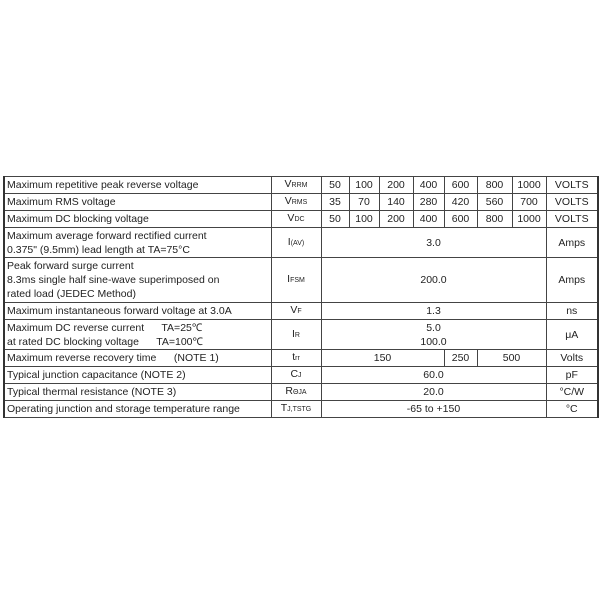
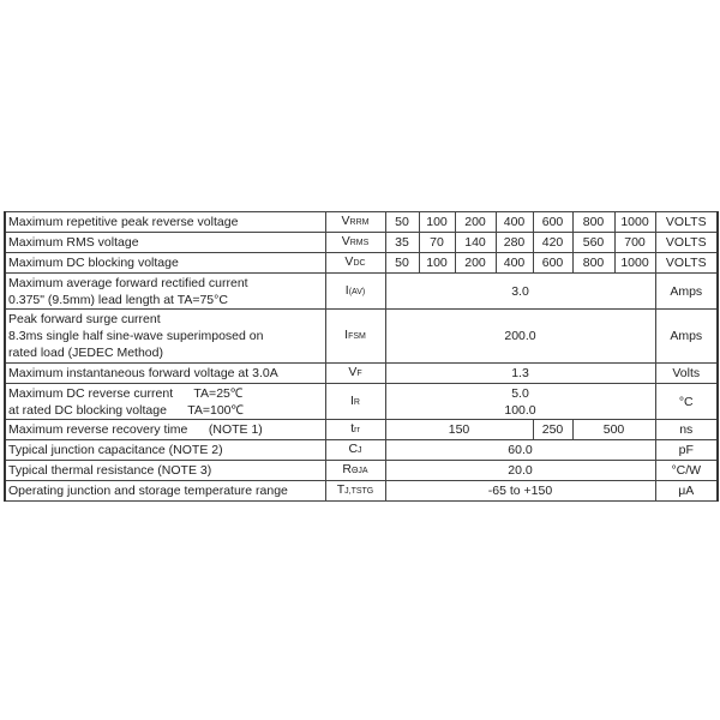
  Maximum repetitive peak reverse voltage	V	50	100	200	400	600	800	1000	VOLTS
  Maximum RMS voltage	V	35	70	140	280	420	560	700	VOLTS
  Maximum DC blocking voltage	V	50	100	200	400	600	800	1000	VOLTS
  Maximum average forward rectified current0.375" (9.5mm) lead length at TA=75°C	I	3.0	Amps
  Peak forward surge current8.3ms single half sine-wave superimposed onrated load (JEDEC Method)	I	200.0	Amps
- Maximum instantaneous forward voltage at 3.0A	V	1.3	ns
+ Maximum instantaneous forward voltage at 3.0A	V	1.3	Volts
- Maximum DC reverse current TA=25℃at rated DC blocking voltage TA=100℃	I	5.0100.0	μA
+ Maximum DC reverse current TA=25℃at rated DC blocking voltage TA=100℃	I	5.0100.0	°C
- Maximum reverse recovery time (NOTE 1)	t	150	250	500	Volts
+ Maximum reverse recovery time (NOTE 1)	t	150	250	500	ns
  Typical junction capacitance (NOTE 2)	C	60.0	pF
  Typical thermal resistance (NOTE 3)	R	20.0	°C/W
- Operating junction and storage temperature range	T	-65 to +150	°C
+ Operating junction and storage temperature range	T	-65 to +150	μA
